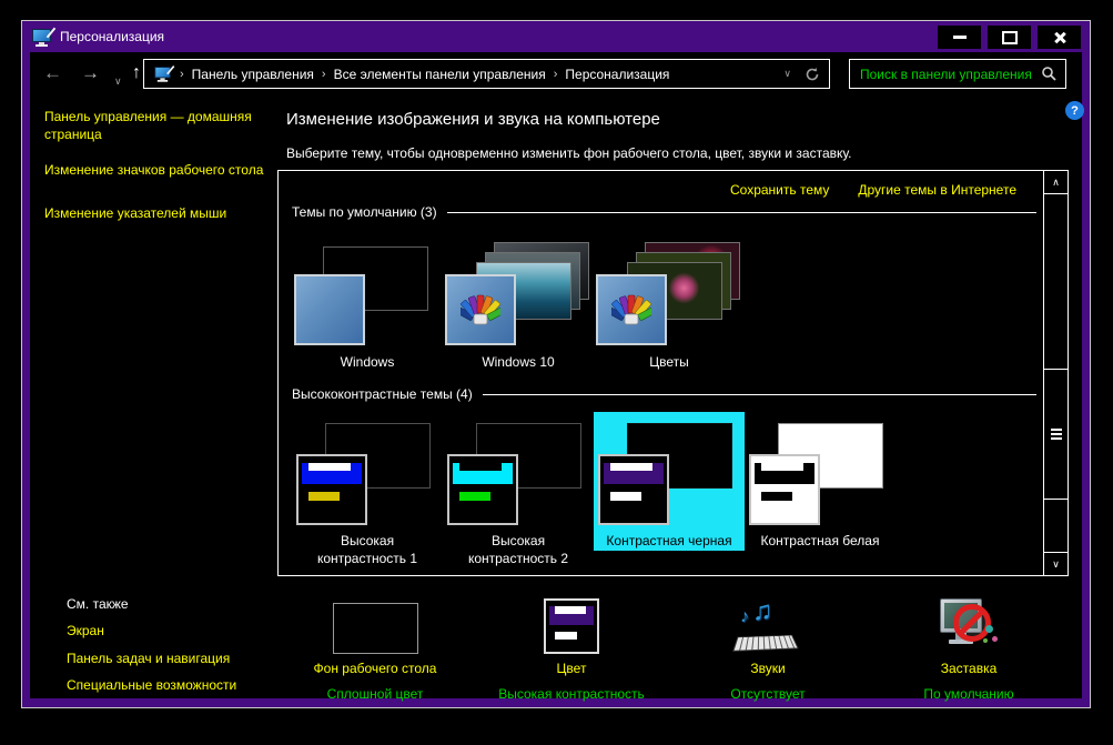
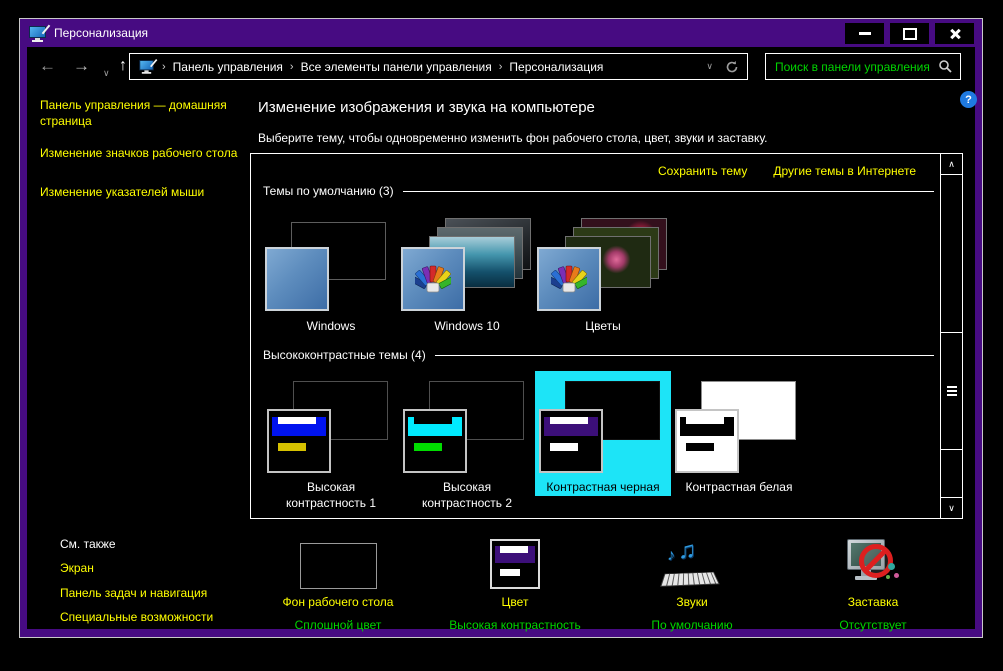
  Персонализация
  ←
  →
  ∨
  ↑
  ›
  Панель управления
  ›
  Все элементы панели управления
  ›
  Персонализация
  ∨
  Поиск в панели управления
  ?
  Панель управления — домашняя страница
  Изменение значков рабочего стола
  Изменение указателей мыши
  Изменение изображения и звука на компьютере
  Выберите тему, чтобы одновременно изменить фон рабочего стола, цвет, звуки и заставку.
  Сохранить тему
  Другие темы в Интернете
  Темы по умолчанию (3)
  Windows
  Windows 10
  Цветы
  Высококонтрастные темы (4)
  Высокая контрастность 1
  Высокая контрастность 2
  Контрастная черная
  Контрастная белая
  ∧
  ∨
  См. также
  Экран
  Панель задач и навигация
  Специальные возможности
  Фон рабочего стола
  Сплошной цвет
  Цвет
  Высокая контрастность
  ♪
  ♫
  Звуки
- Отсутствует
+ По умолчанию
  Заставка
- По умолчанию
+ Отсутствует
